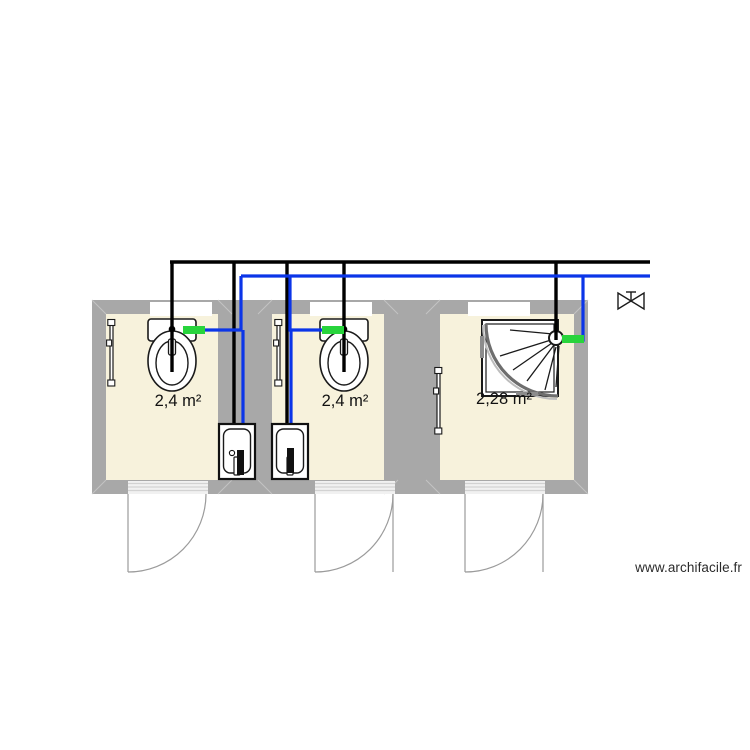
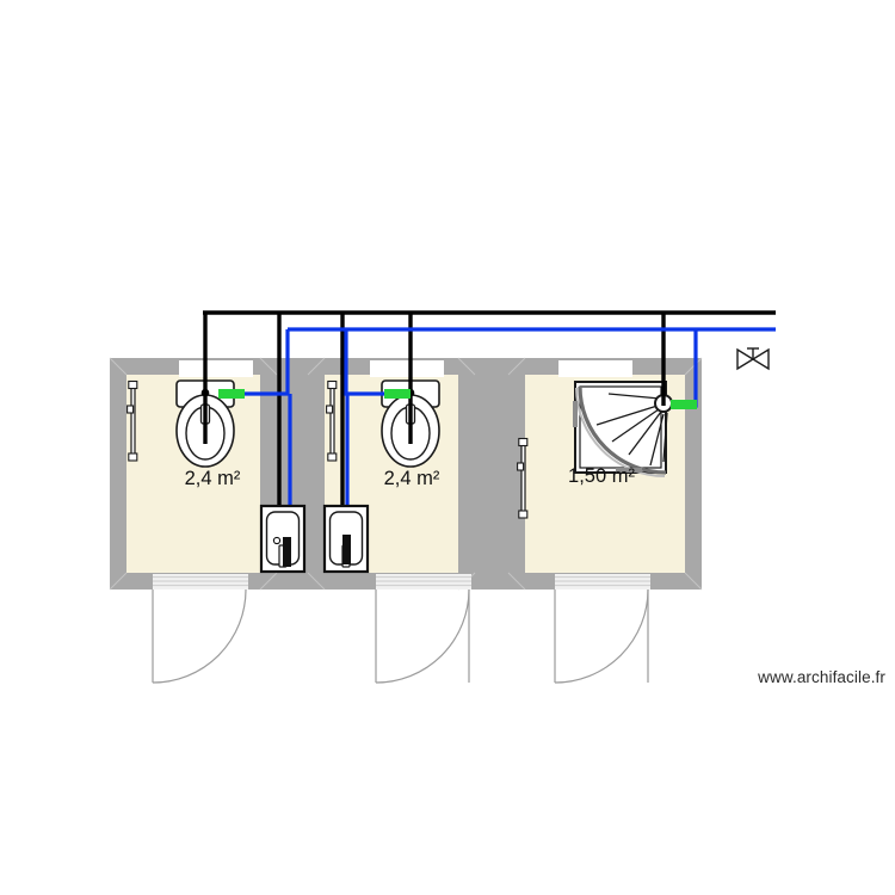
  2,4 m²
  2,4 m²
- 2,28 m²
+ 1,50 m²
  www.archifacile.fr
